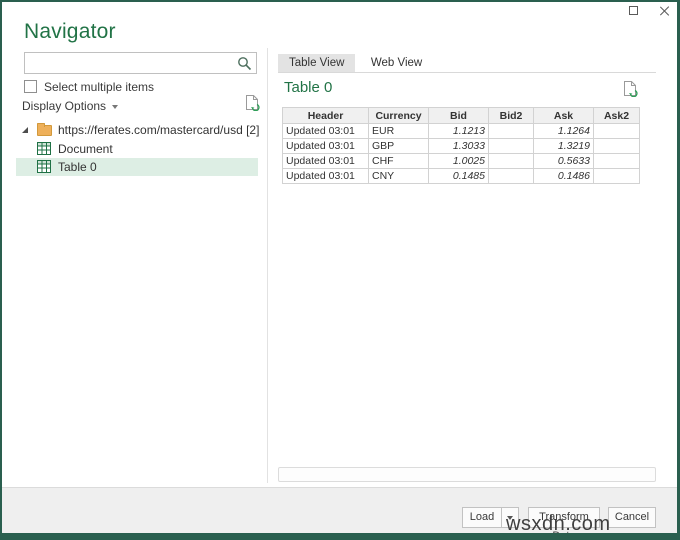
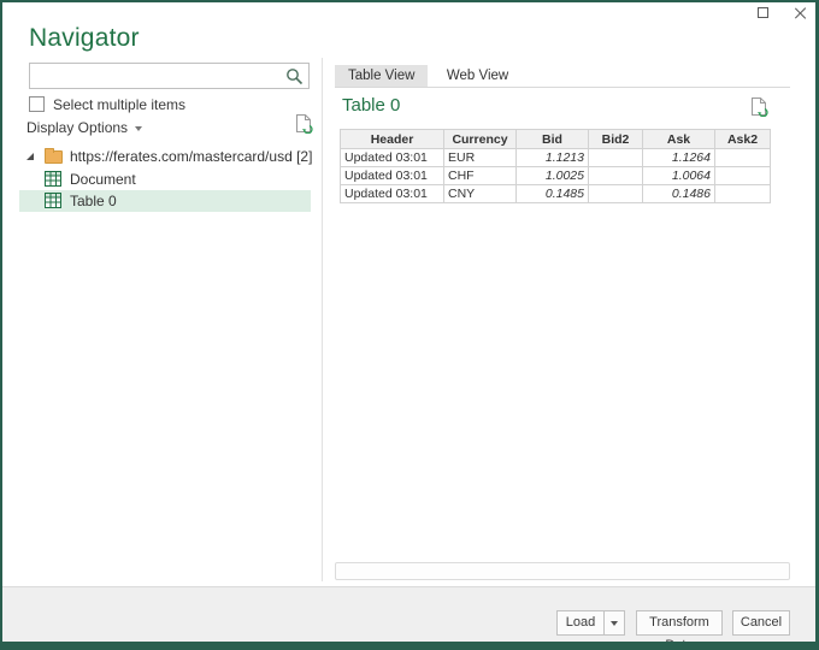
  Navigator
  Select multiple items
  Display Options
  https://ferates.com/mastercard/usd [2]
  Document
  Table 0
  Table View Web View
  Table 0
  Header	Currency	Bid	Bid2	Ask	Ask2
  Updated 03:01	EUR	1.1213		1.1264
- Updated 03:01	GBP	1.3033		1.3219
- Updated 03:01	CHF	1.0025		0.5633
+ Updated 03:01	CHF	1.0025		1.0064
  Updated 03:01	CNY	0.1485		0.1486
  Load
  Cancel
- wsxdn.com
